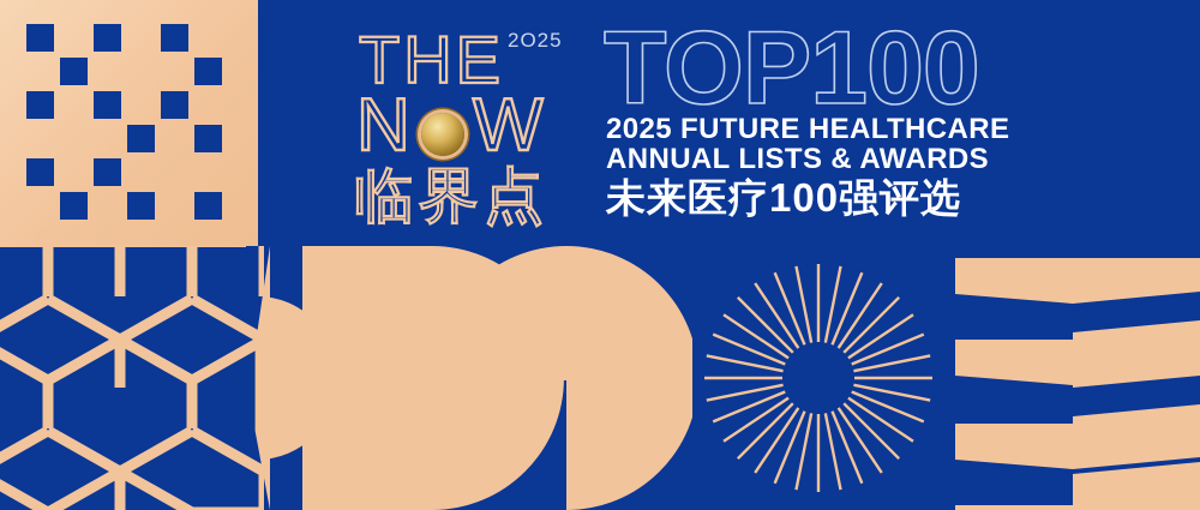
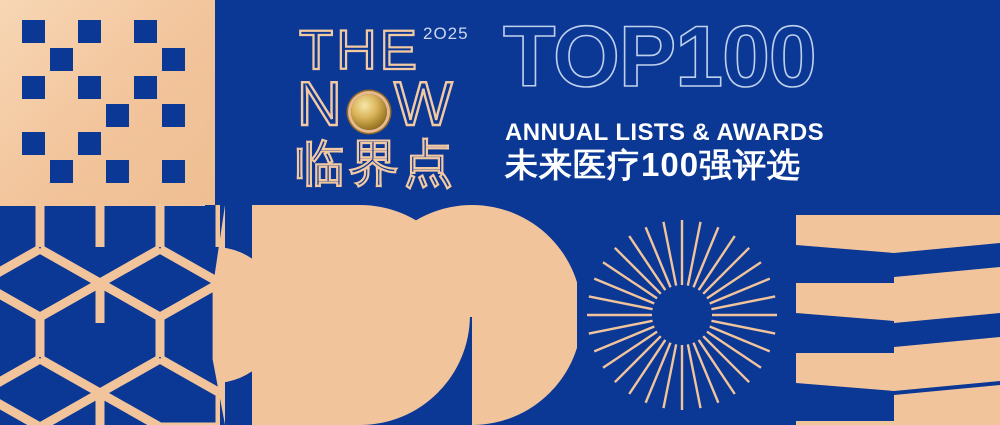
  THE
  2O25
  N W
  临界点
  TOP100
- 2025 FUTURE HEALTHCARE
  ANNUAL LISTS & AWARDS
  未来医疗100强评选
